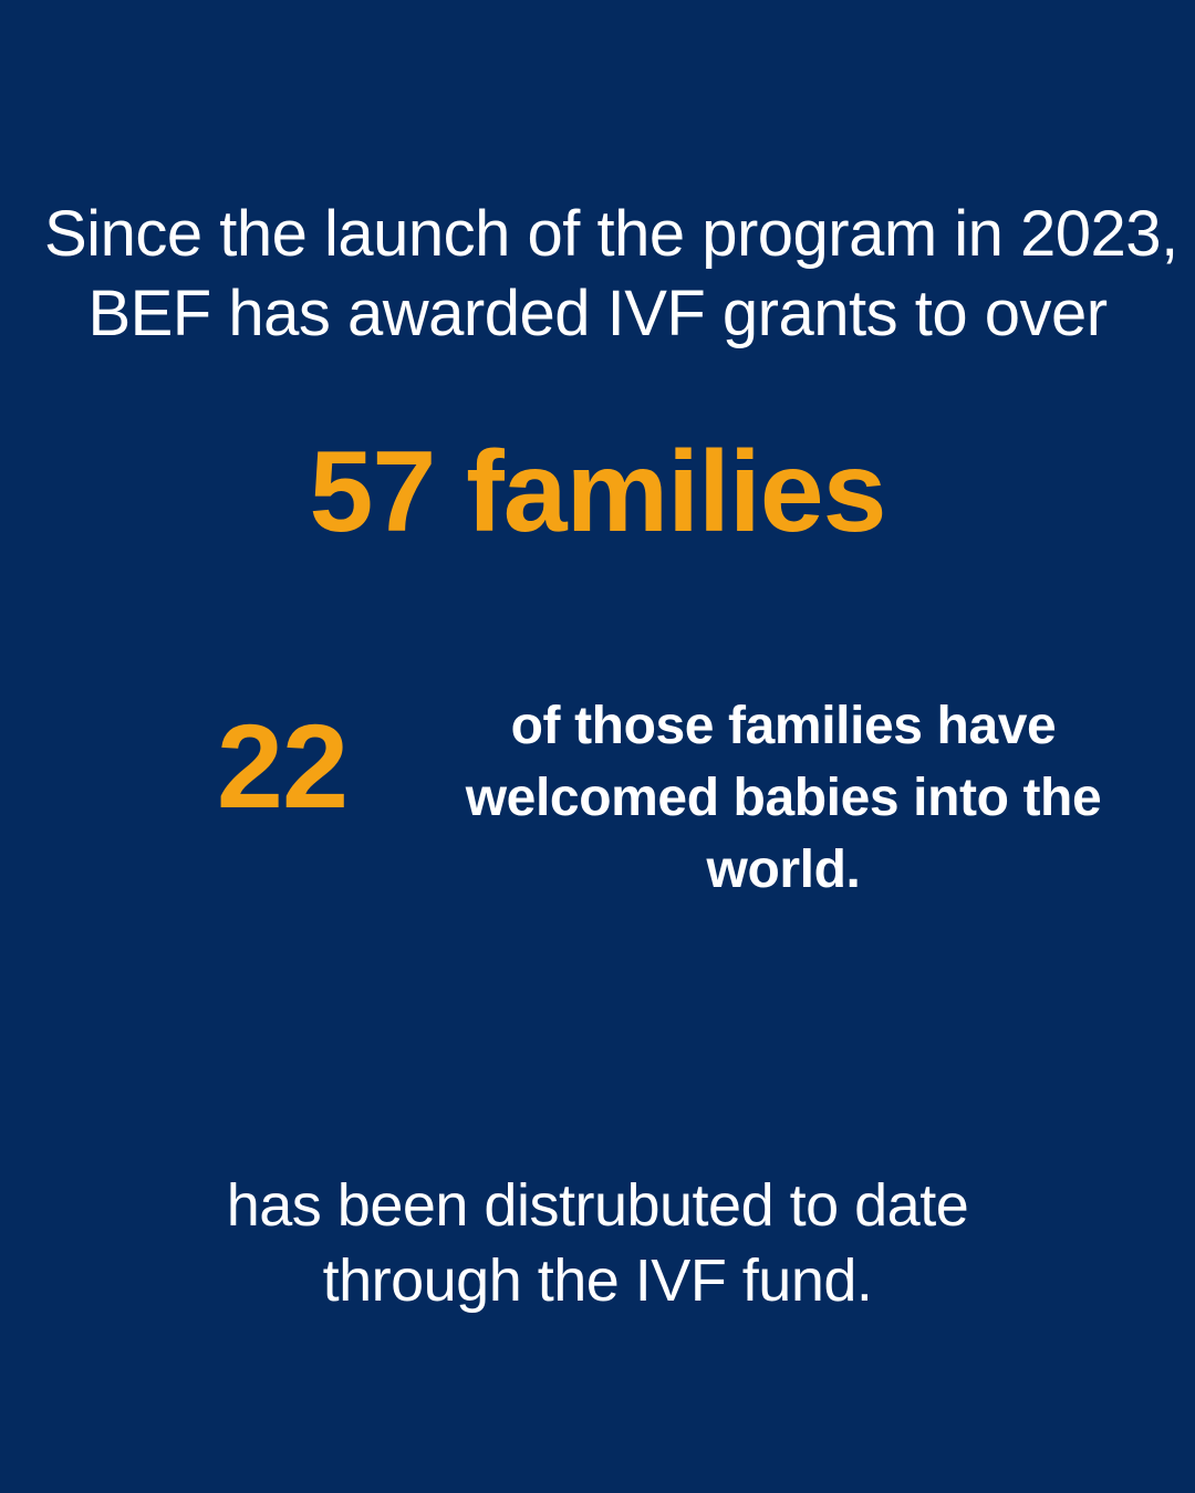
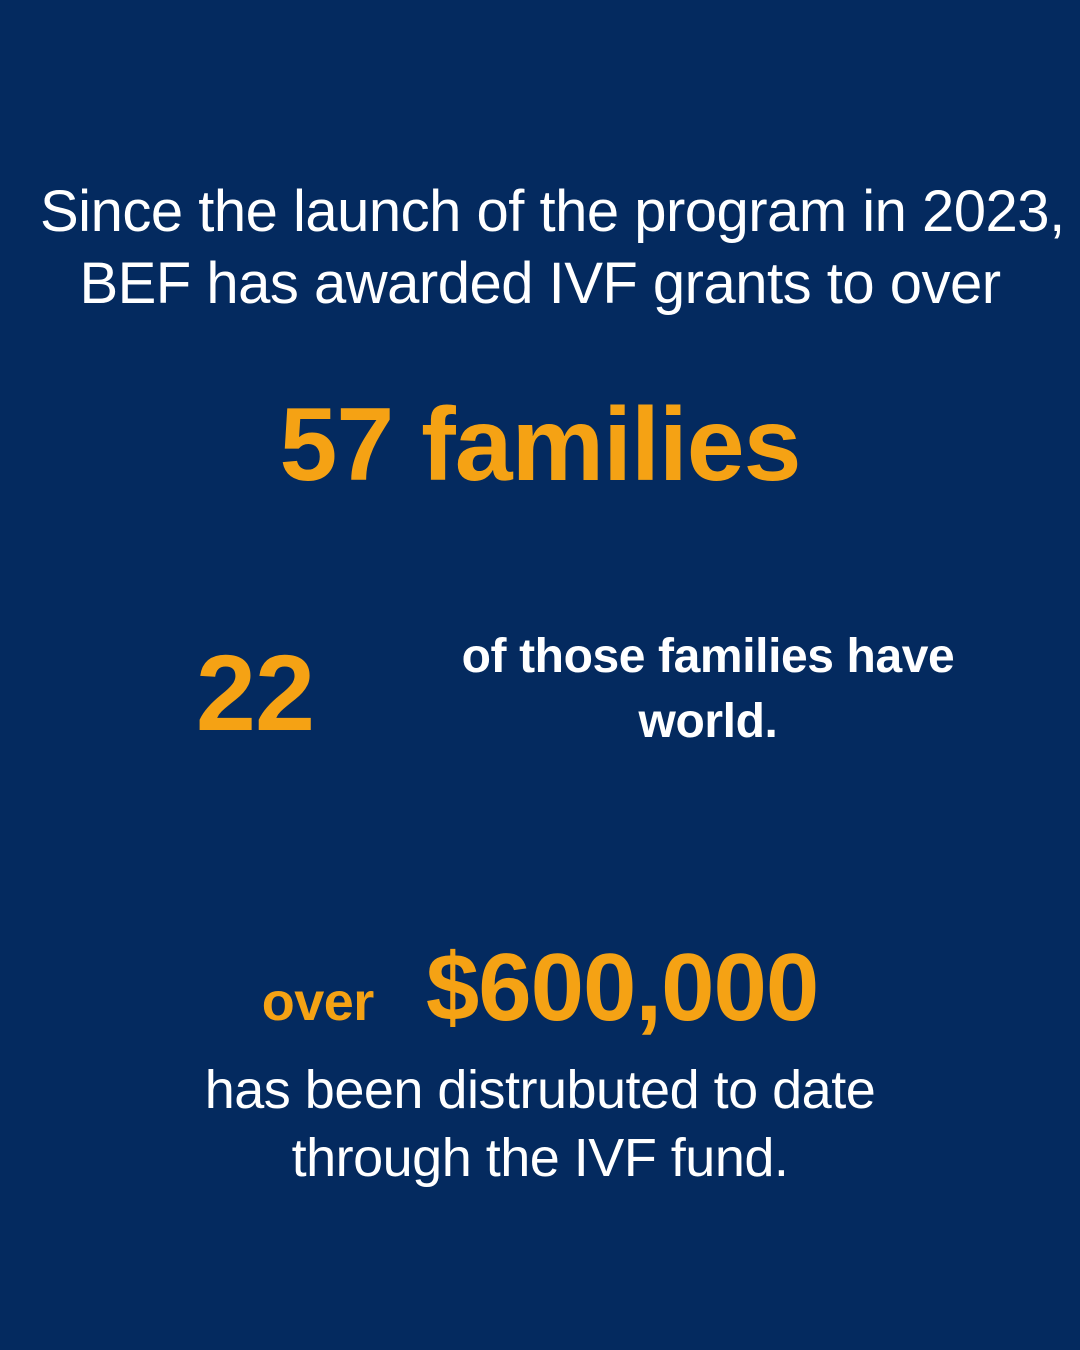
  Since the launch of the program in 2023,
  BEF has awarded IVF grants to over
  57 families
  22
  of those families have
- welcomed babies into the
  world.
+ over
+ $600,000
  has been distrubuted to date
  through the IVF fund.
